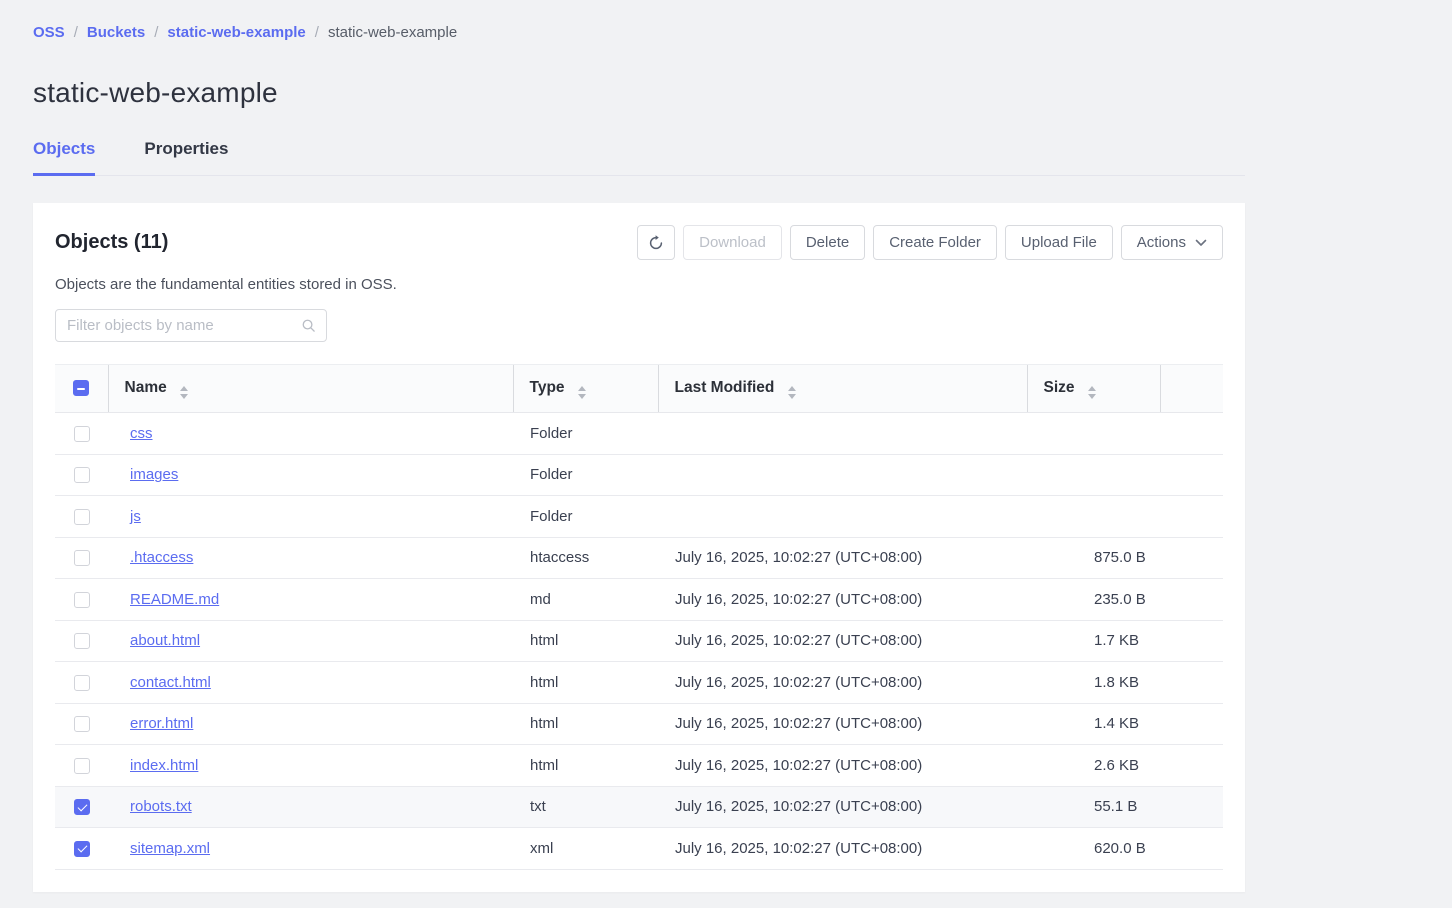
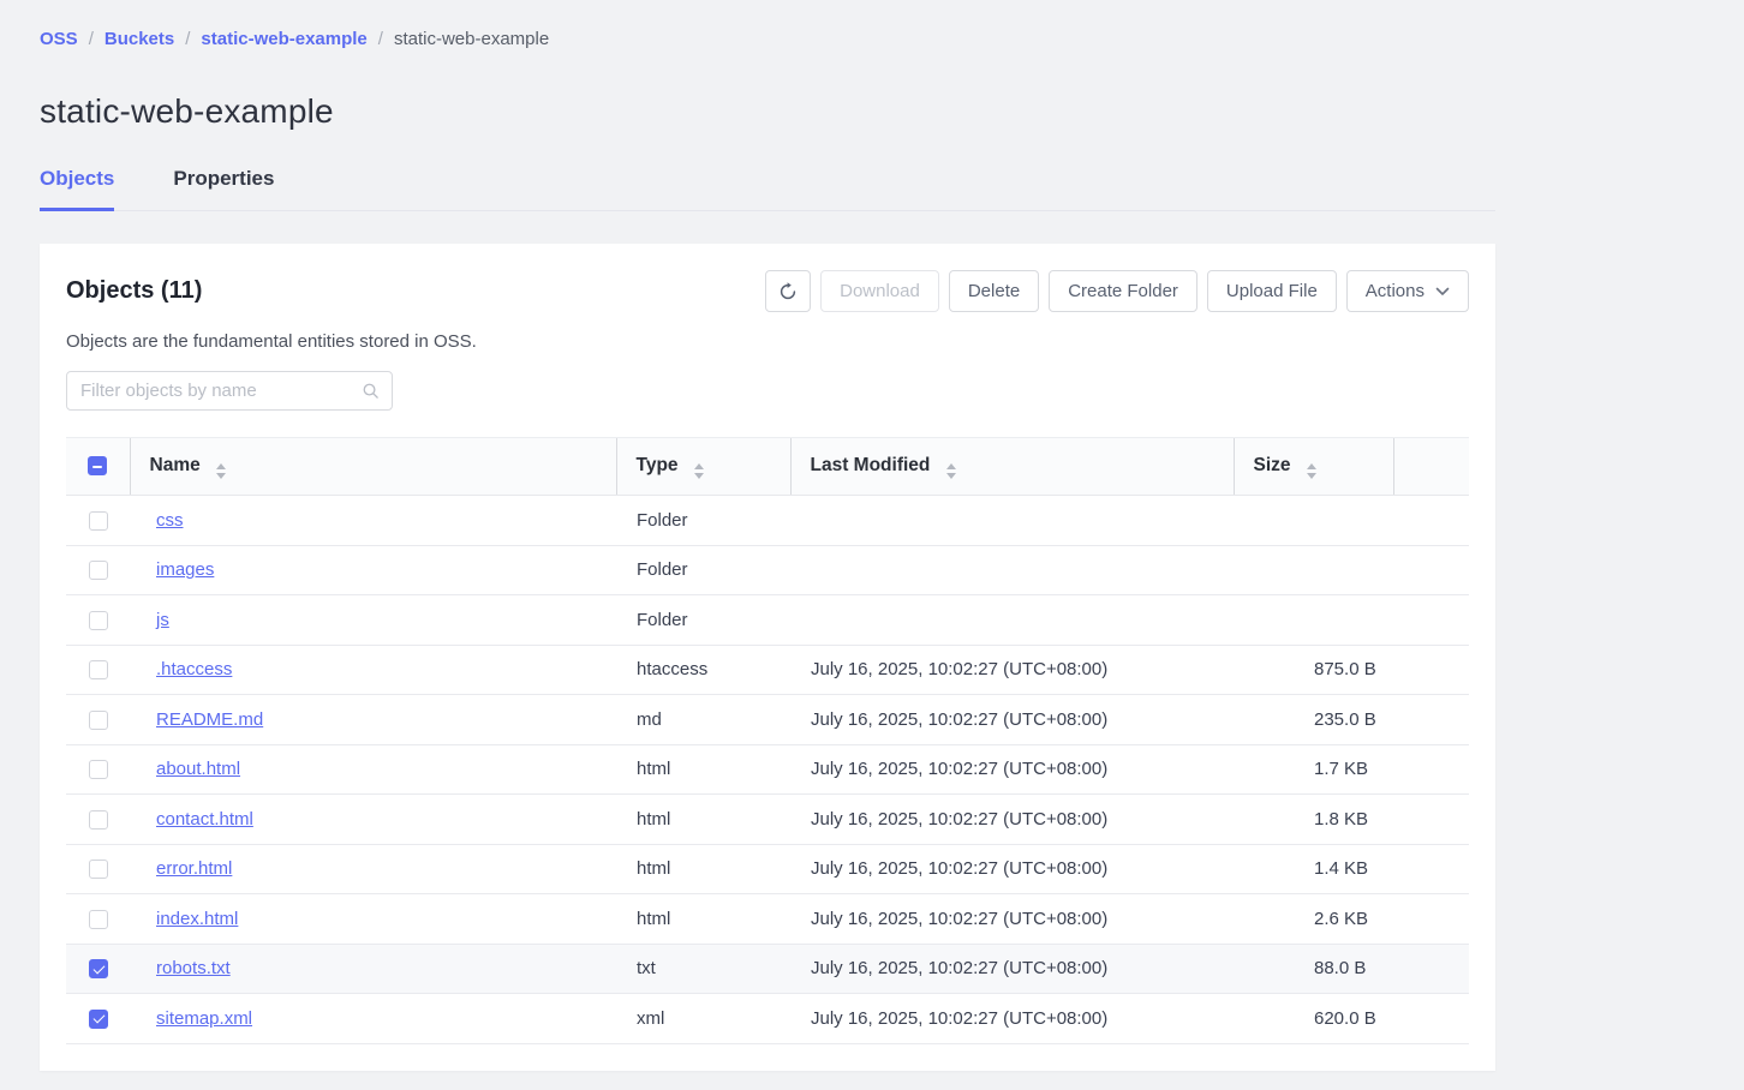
  OSS
  /
  Buckets
  /
  static-web-example
  /
  static-web-example
  static-web-example
  Objects
  Properties
  Objects (11)
  Download
  Delete
  Create Folder
  Upload File
  Actions
  Objects are the fundamental entities stored in OSS.
  Filter objects by name
  	Name	Type	Last Modified	Size
  	css	Folder
  	images	Folder
  	js	Folder
  	.htaccess	htaccess	July 16, 2025, 10:02:27 (UTC+08:00)	875.0 B
  	README.md	md	July 16, 2025, 10:02:27 (UTC+08:00)	235.0 B
  	about.html	html	July 16, 2025, 10:02:27 (UTC+08:00)	1.7 KB
  	contact.html	html	July 16, 2025, 10:02:27 (UTC+08:00)	1.8 KB
  	error.html	html	July 16, 2025, 10:02:27 (UTC+08:00)	1.4 KB
  	index.html	html	July 16, 2025, 10:02:27 (UTC+08:00)	2.6 KB
- 	robots.txt	txt	July 16, 2025, 10:02:27 (UTC+08:00)	55.1 B
+ 	robots.txt	txt	July 16, 2025, 10:02:27 (UTC+08:00)	88.0 B
  	sitemap.xml	xml	July 16, 2025, 10:02:27 (UTC+08:00)	620.0 B
